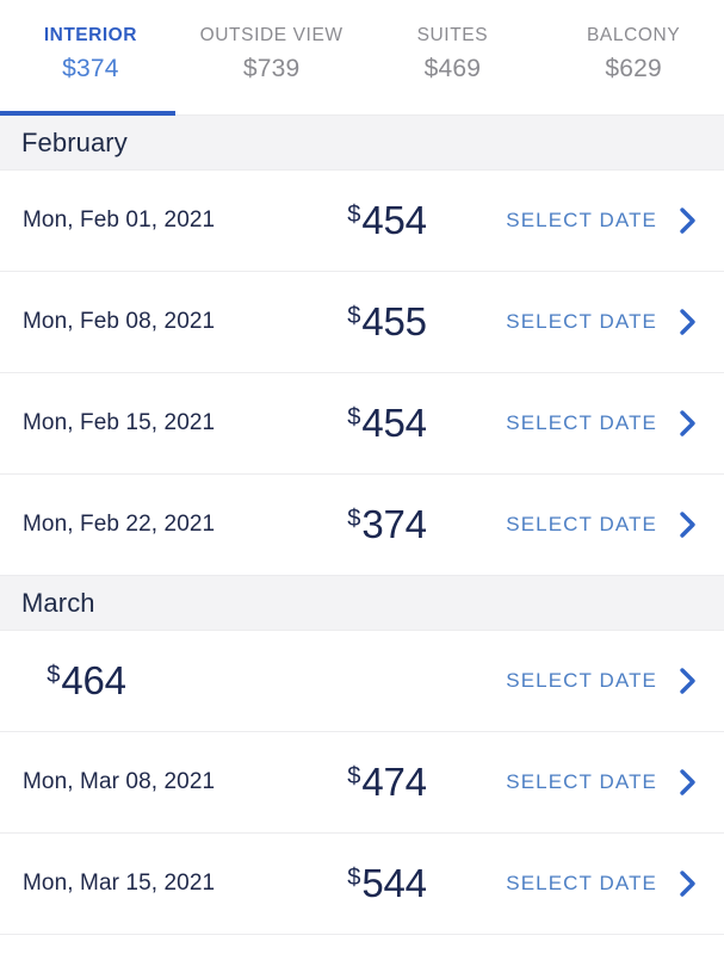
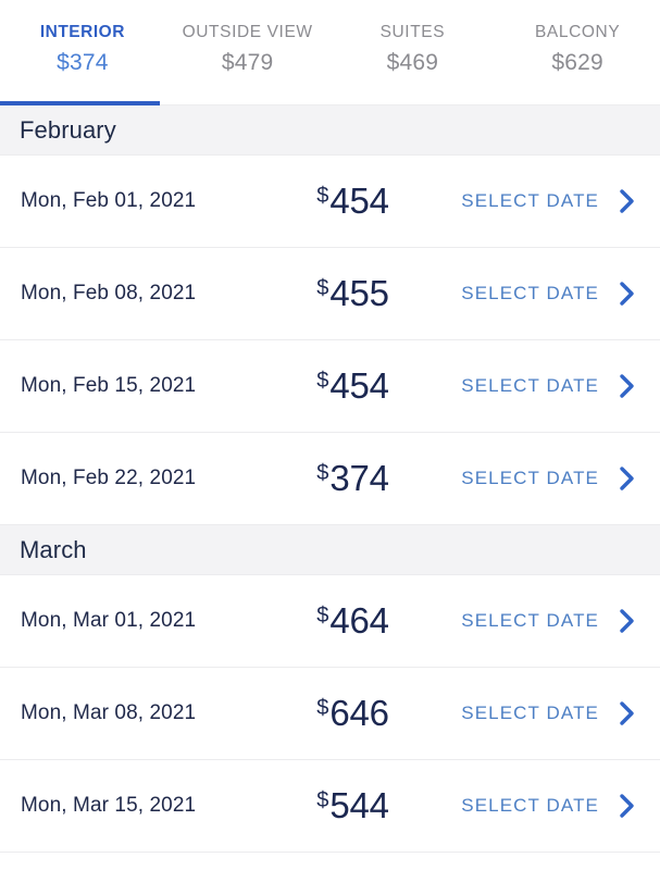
  INTERIOR
  $374
  OUTSIDE VIEW
- $739
+ $479
  SUITES
  $469
  BALCONY
  $629
  February
  Mon, Feb 01, 2021
  $
  454
  SELECT DATE
  Mon, Feb 08, 2021
  $
  455
  SELECT DATE
  Mon, Feb 15, 2021
  $
  454
  SELECT DATE
  Mon, Feb 22, 2021
  $
  374
  SELECT DATE
  March
+ Mon, Mar 01, 2021
  $
  464
  SELECT DATE
  Mon, Mar 08, 2021
  $
- 474
+ 646
  SELECT DATE
  Mon, Mar 15, 2021
  $
  544
  SELECT DATE
